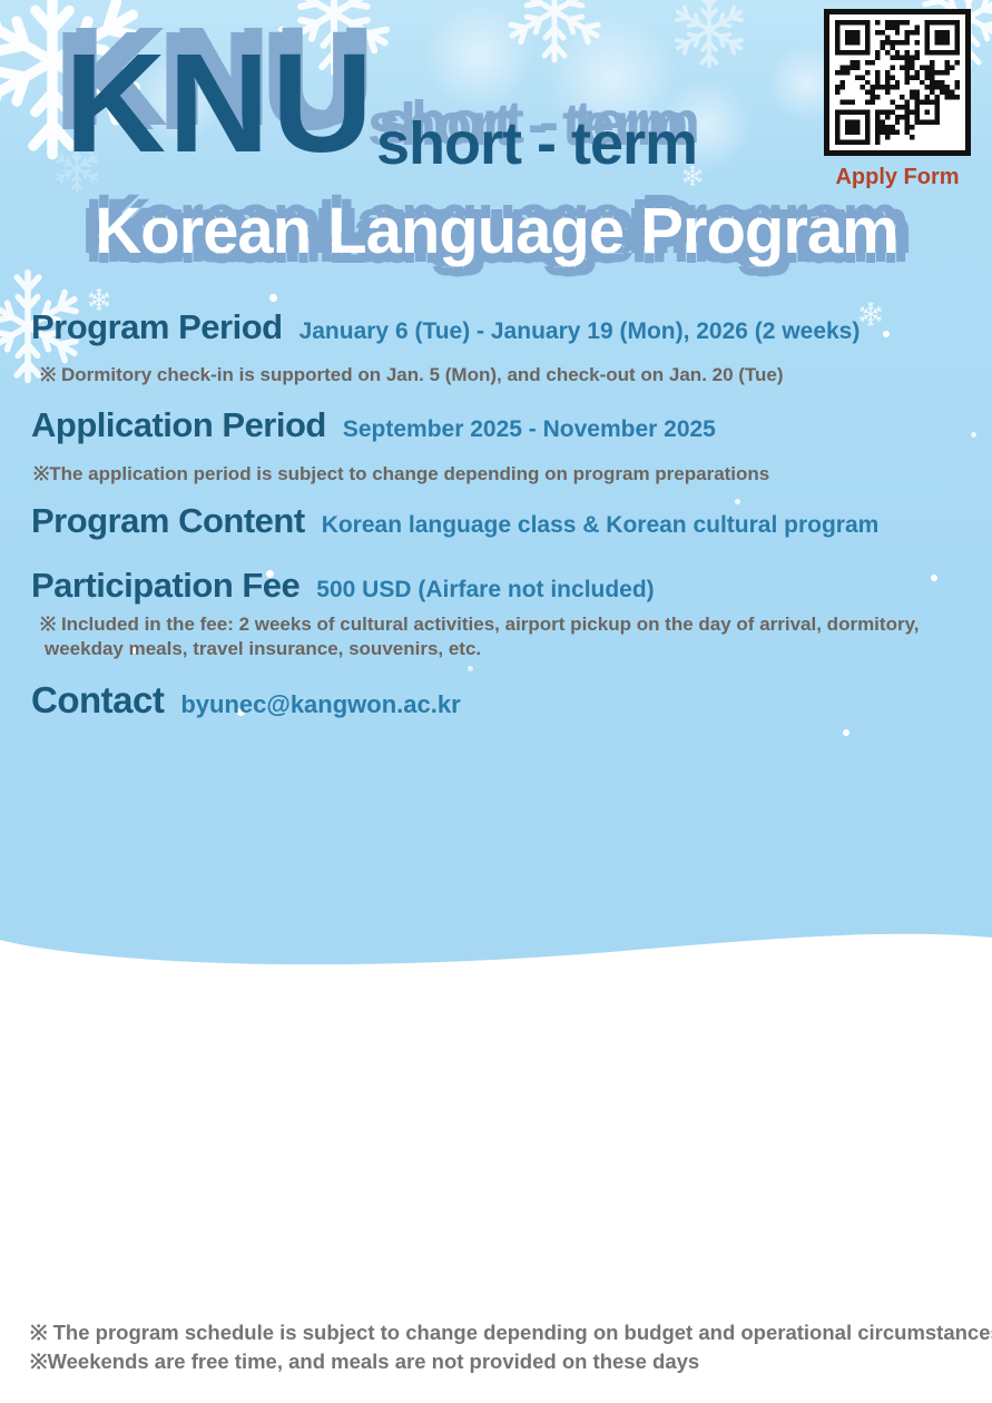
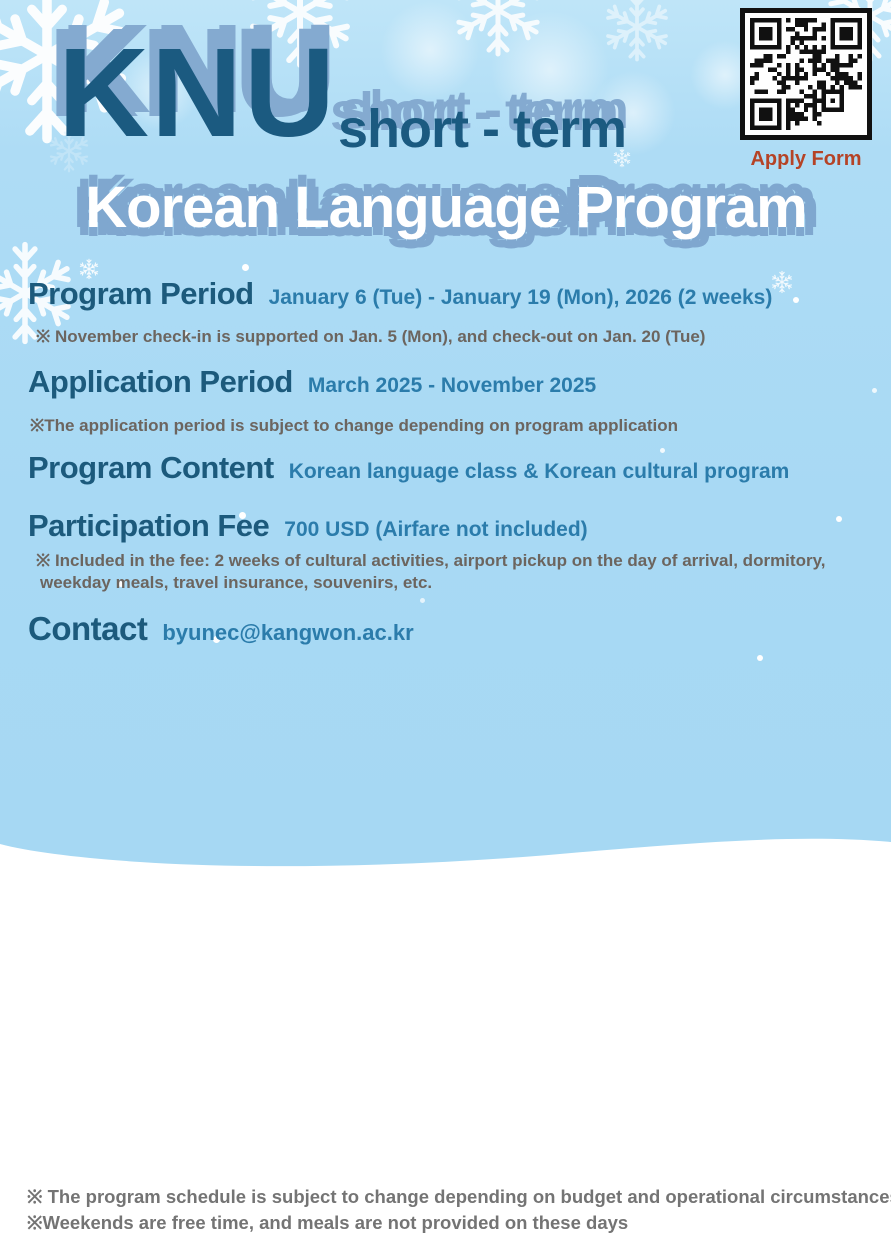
  KNU
  short - term
  Korean Language Program
  Apply Form
  Program Period
  January 6 (Tue) - January 19 (Mon), 2026 (2 weeks)
- ※ Dormitory check-in is supported on Jan. 5 (Mon), and check-out on Jan. 20 (Tue)
+ ※ November check-in is supported on Jan. 5 (Mon), and check-out on Jan. 20 (Tue)
  Application Period
- September 2025 - November 2025
+ March 2025 - November 2025
- ※The application period is subject to change depending on program preparations
+ ※The application period is subject to change depending on program application
  Program Content
  Korean language class & Korean cultural program
  Participation Fee
- 500 USD (Airfare not included)
+ 700 USD (Airfare not included)
  ※ Included in the fee: 2 weeks of cultural activities, airport pickup on the day of arrival, dormitory,
  weekday meals, travel insurance, souvenirs, etc.
  Contact
  byunec@kangwon.ac.kr
  ※ The program schedule is subject to change depending on budget and operational circumstance
  ※Weekends are free time, and meals are not provided on these days
